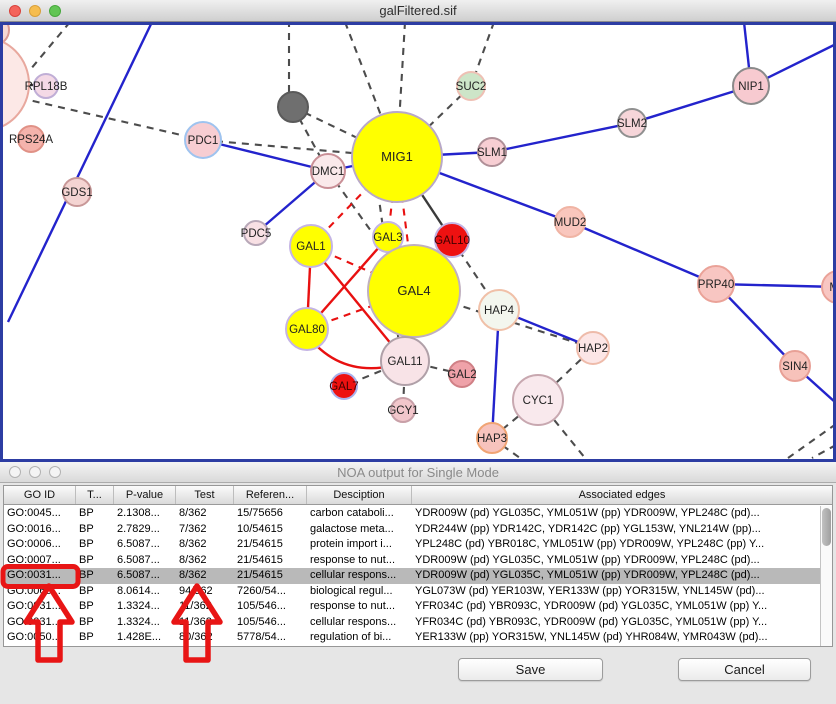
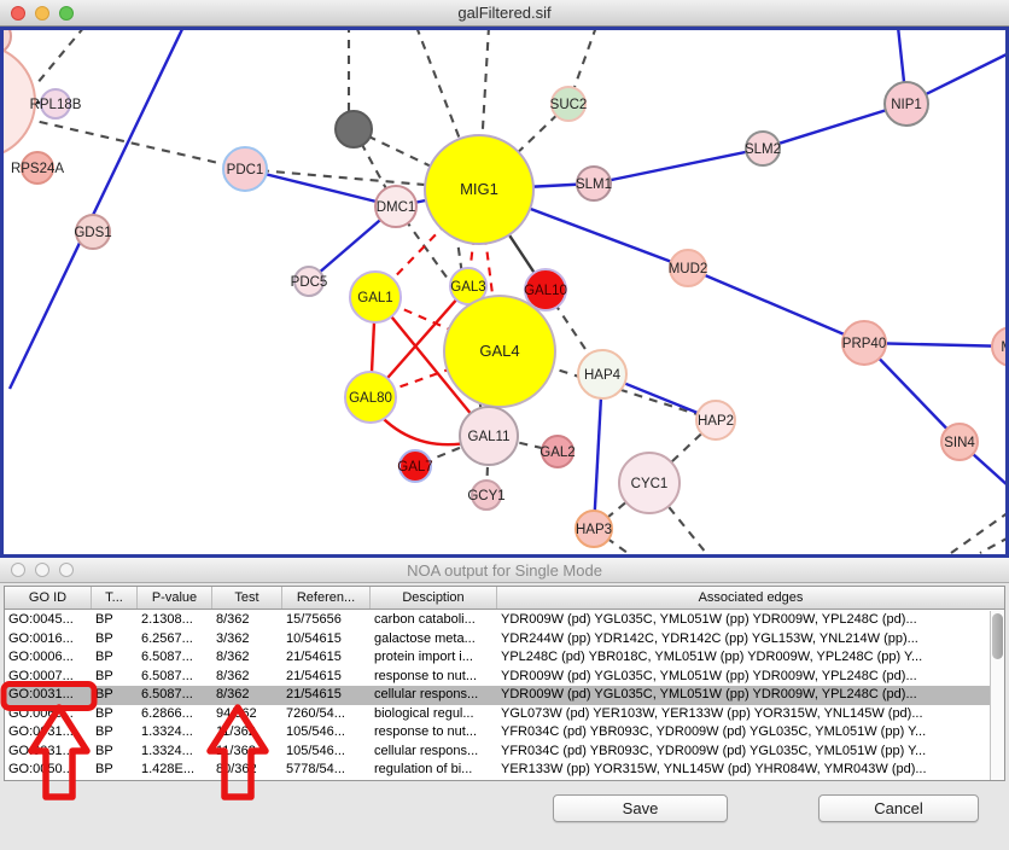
  galFiltered.sif
  RPL18B
  RPS24A
  GDS1
  PDC1
  PDC5
  DMC1
  MIG1
  SUC2
  SLM1
  SLM2
  NIP1
  MUD2
  PRP40
  SIN4
  HAP2
  GAL1
  GAL3
  GAL10
  GAL4
  GAL80
  GAL11
  GAL2
  GAL7
  GCY1
  HAP4
  CYC1
  HAP3
  NOA output for Single Mode
  GO ID
  T...
  P-value
  Test
  Referen...
  Desciption
  Associated edges
  GO:0045...
  BP
  2.1308...
  8/362
  15/75656
  carbon cataboli...
  YDR009W (pd) YGL035C, YML051W (pp) YDR009W, YPL248C (pd)...
  GO:0016...
  BP
- 2.7829...
+ 6.2567...
- 7/362
+ 3/362
  10/54615
  galactose meta...
  YDR244W (pp) YDR142C, YDR142C (pp) YGL153W, YNL214W (pp)...
  GO:0006...
  BP
  6.5087...
  8/362
  21/54615
  protein import i...
  YPL248C (pd) YBR018C, YML051W (pp) YDR009W, YPL248C (pp) Y...
  GO:0007...
  BP
  6.5087...
  8/362
  21/54615
  response to nut...
  YDR009W (pd) YGL035C, YML051W (pp) YDR009W, YPL248C (pd)...
  GO:0031...
  BP
  6.5087...
  8/362
  21/54615
  cellular respons...
  YDR009W (pd) YGL035C, YML051W (pp) YDR009W, YPL248C (pd)...
  GO:006..
  BP
- 8.0614...
+ 6.2866...
  7260/54...
  biological regul...
  YGL073W (pd) YER103W, YER133W (pp) YOR315W, YNL145W (pd)...
  GO:031..
  BP
  1.3324...
  105/546...
  response to nut...
  YFR034C (pd) YBR093C, YDR009W (pd) YGL035C, YML051W (pp) Y...
  BP
  1.3324...
  105/546...
  cellular respons...
  YFR034C (pd) YBR093C, YDR009W (pd) YGL035C, YML051W (pp) Y...
  GO:050..
  BP
  1.428E...
  5778/54...
  regulation of bi...
  YER133W (pp) YOR315W, YNL145W (pd) YHR084W, YMR043W (pd)...
  Save
  Cancel
